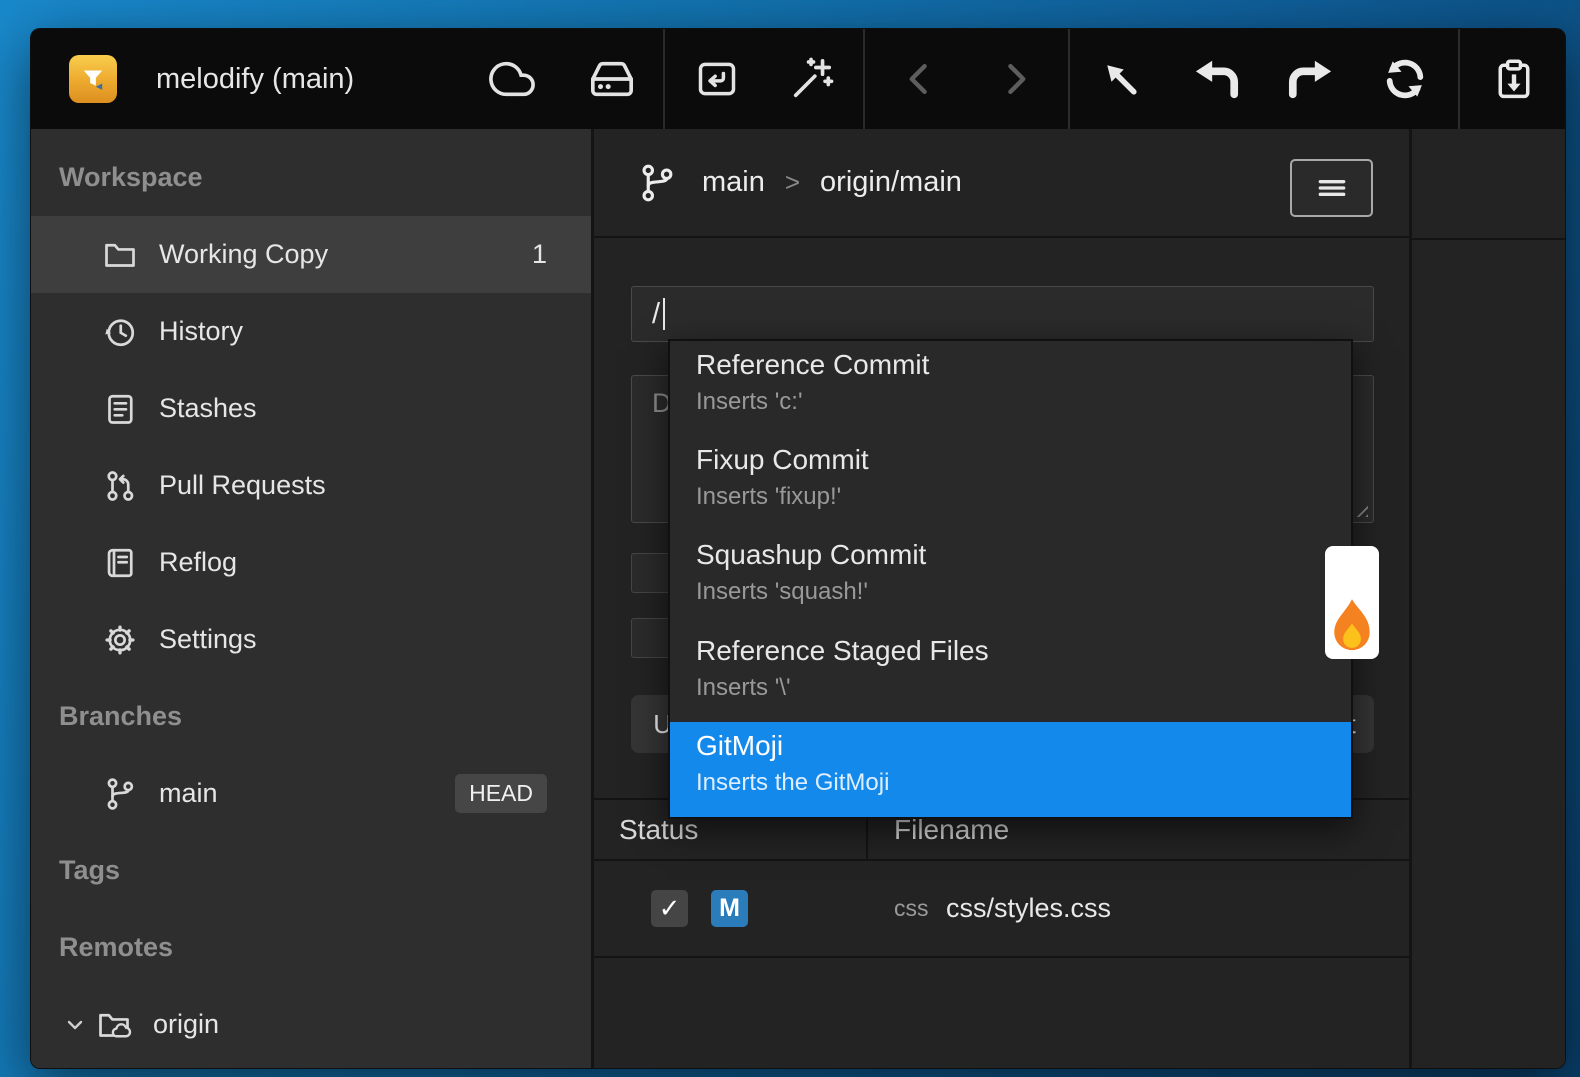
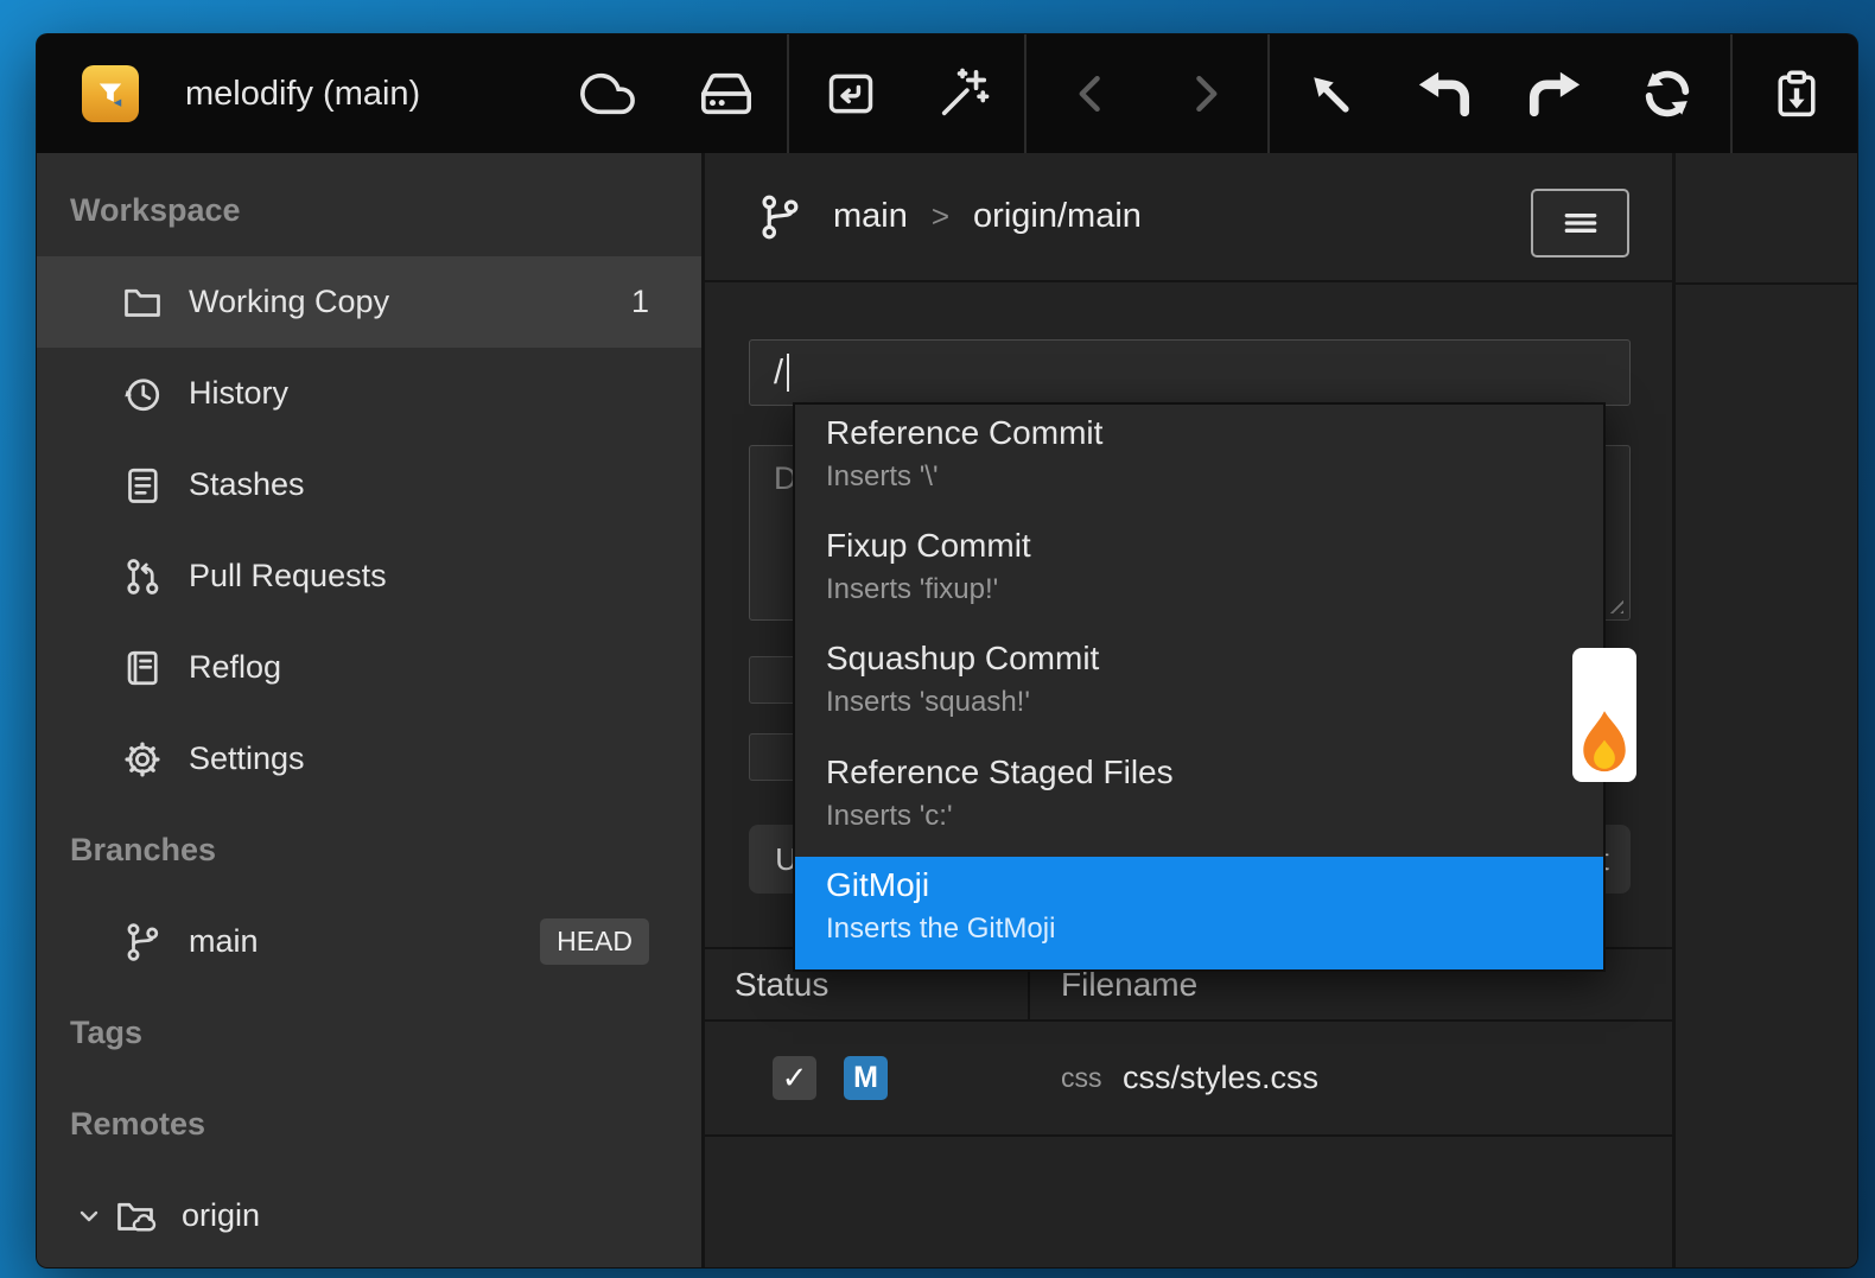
  melodify (main)
  Workspace
  Working Copy
  1
  History
  Stashes
  Pull Requests
  Reflog
  Settings
  Branches
  main
  HEAD
  Tags
  Remotes
  origin
  main
  >
  origin/main
  /
  Status
  Filename
  ✓
  M
  css
  css/styles.css
  Reference Commit
- Inserts 'c:'
+ Inserts '\'
  Fixup Commit
  Inserts 'fixup!'
  Squashup Commit
  Inserts 'squash!'
  Reference Staged Files
- Inserts '\'
+ Inserts 'c:'
  GitMoji
  Inserts the GitMoji
